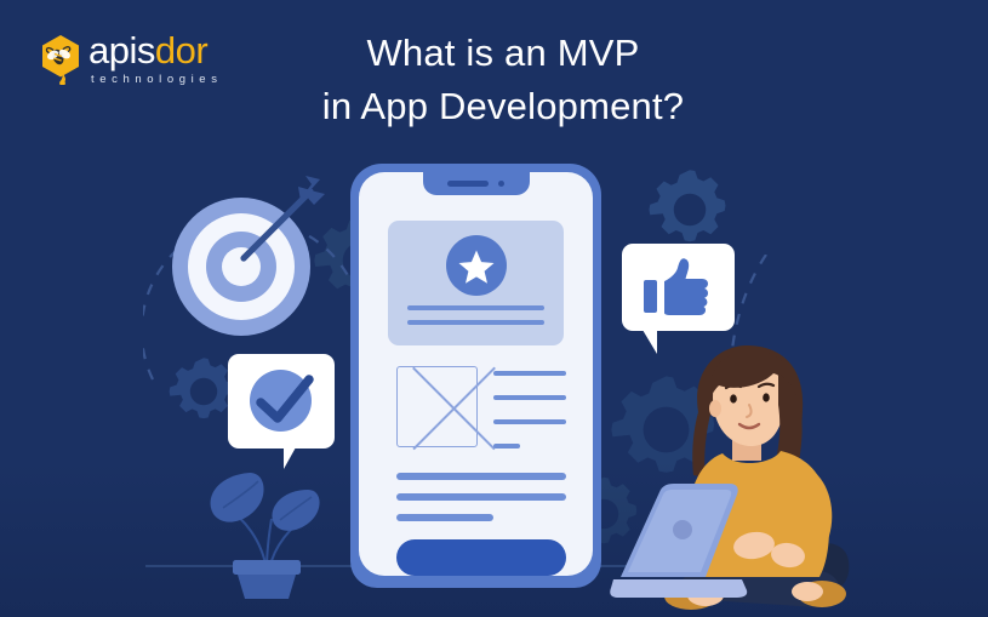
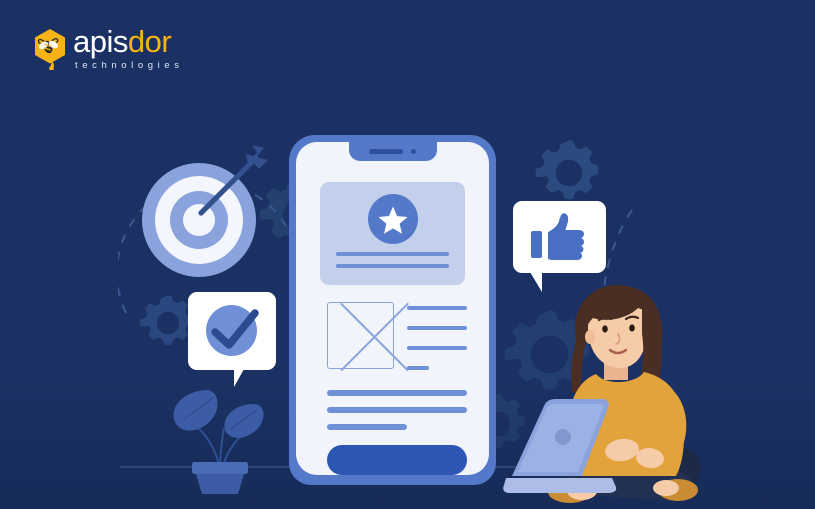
  apisdor
  technologies
- What is an MVP
- in App Development?
